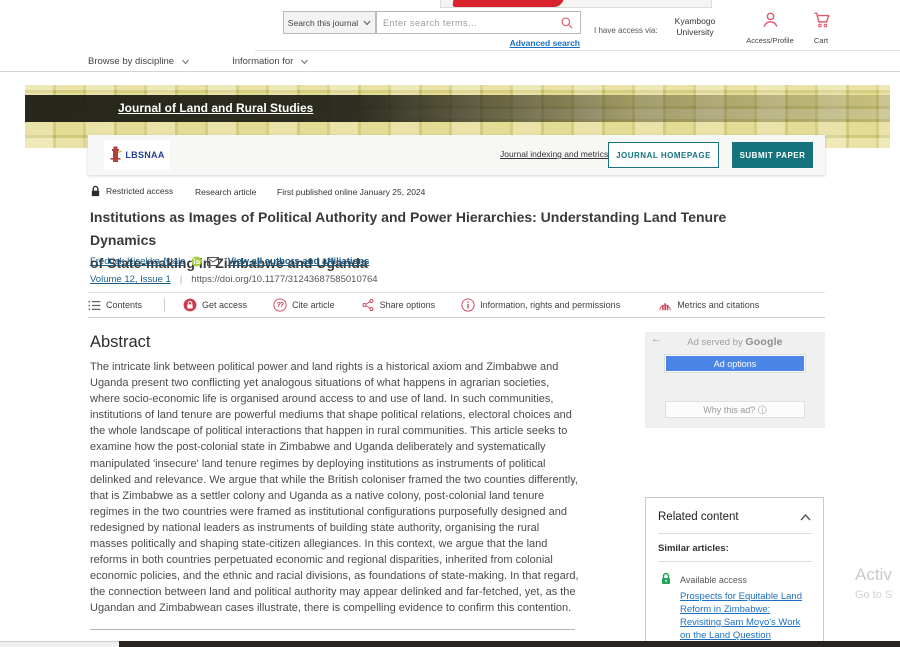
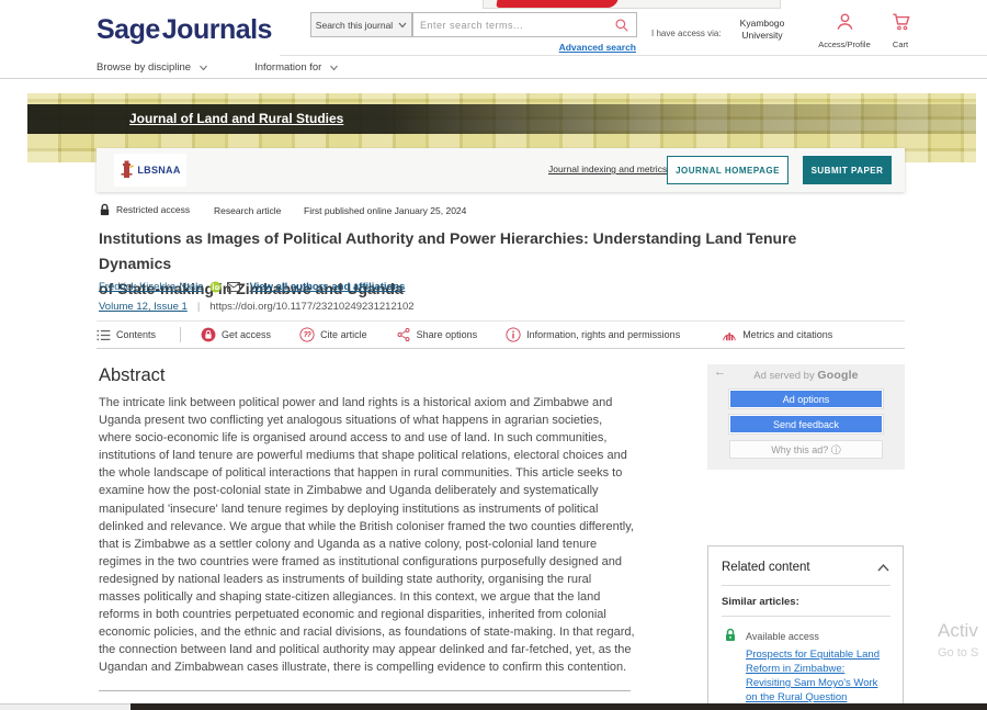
+ SageJournals
  Search this journal
  Enter search terms...
  Advanced search
  I have access via:
  Kyambogo
  University
  Access/Profile
  Cart
  Browse by discipline
  Information for
  Journal of Land and Rural Studies
  LBSNAA
  Journal indexing and metrics
  JOURNAL HOMEPAGE
  SUBMIT PAPER
  Restricted access
  Research article
  First published online January 25, 2024
  Institutions as Images of Political Authority and Power Hierarchies: Understanding Land Tenure Dynamics
  of State-making Zimbabwe and Uganda
  Fredrick Kisekka-Ntale
  View all authors and affiliations
  Volume 12, Issue 1
  |
- https://doi.org/10.1177/31243687585010764
+ https://doi.org/10.1177/23210249231212102
  Contents
  Get access
  Cite article
  Share options
  Information, rights and permissions
  Metrics and citations
  Abstract
  The intricate link between political power and land rights is a historical axiom and Zimbabwe and Uganda present two conflicting yet analogous situations of what happens in agrarian societies, where socio-economic life is organised around access to and use of land. In such communities, institutions of land tenure are powerful mediums that shape political relations, electoral choices and the whole landscape of political interactions that happen in rural communities. This article seeks to examine how the post-colonial state in Zimbabwe and Uganda deliberately and systematically manipulated 'insecure' land tenure regimes by deploying institutions as instruments of political delinked and relevance. We argue that while the British coloniser framed the two counties differently, that is Zimbabwe as a settler colony and Uganda as a native colony, post-colonial land tenure regimes in the two countries were framed as institutional configurations purposefully designed and redesigned by national leaders as instruments of building state authority, organising the rural masses politically and shaping state-citizen allegiances. In this context, we argue that the land reforms in both countries perpetuated economic and regional disparities, inherited from colonial economic policies, and the ethnic and racial divisions, as foundations of state-making. In that regard, the connection between land and political authority may appear delinked and far-fetched, yet, as the Ugandan and Zimbabwean cases illustrate, there is compelling evidence to confirm this contention.
  ←
  Ad served by Google
  Ad options
+ Send feedback
  Why this ad? ⓘ
  Related content
  Similar articles:
  Available access
- Prospects for Equitable Land Reform in Zimbabwe: Revisiting Sam Moyo's Work on the Land Question
+ Prospects for Equitable Land Reform in Zimbabwe: Revisiting Sam Moyo's Work on the Rural Question
  Activ
  Go to S
